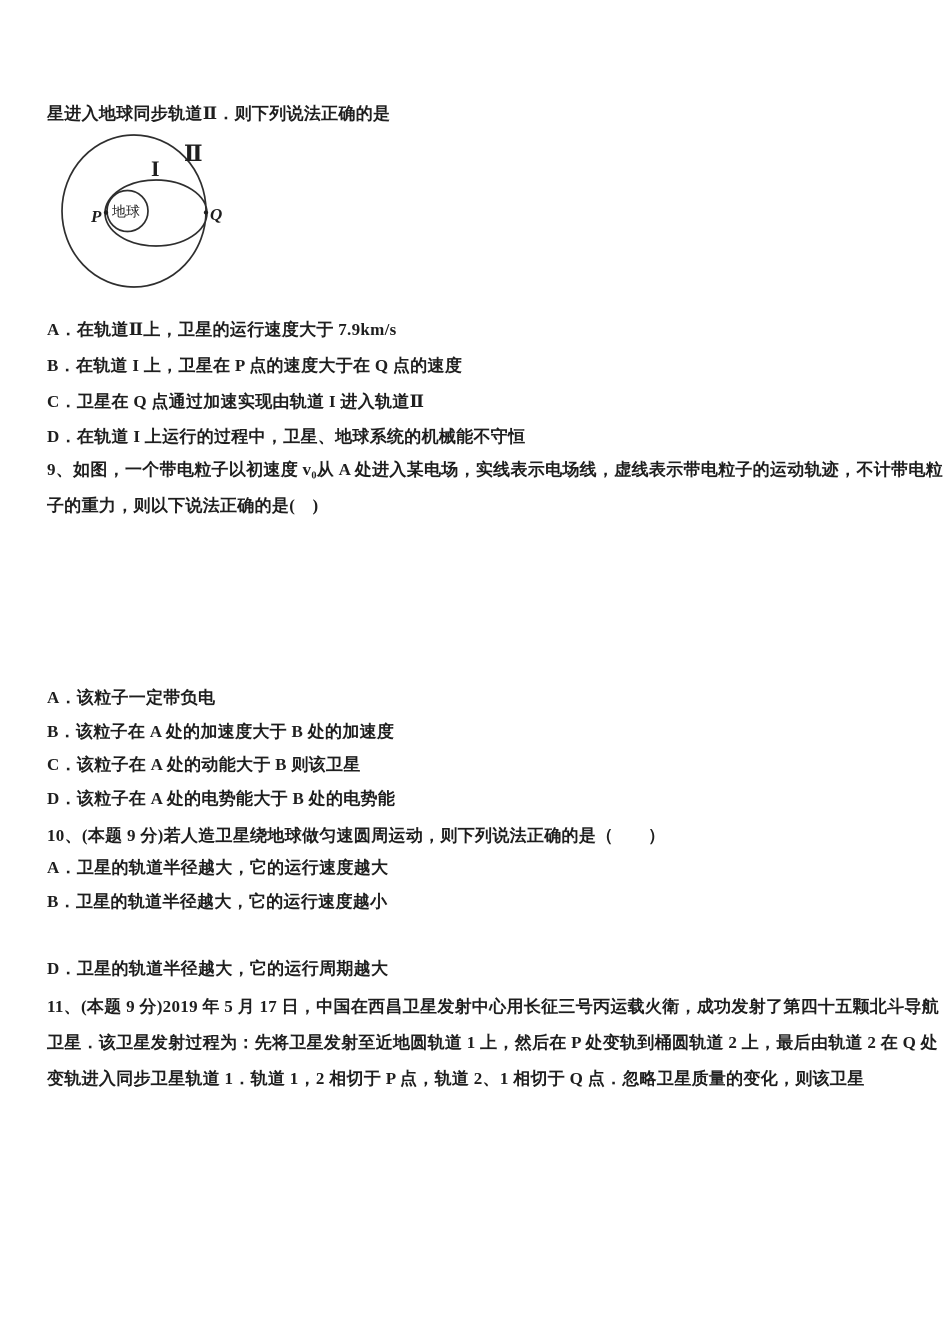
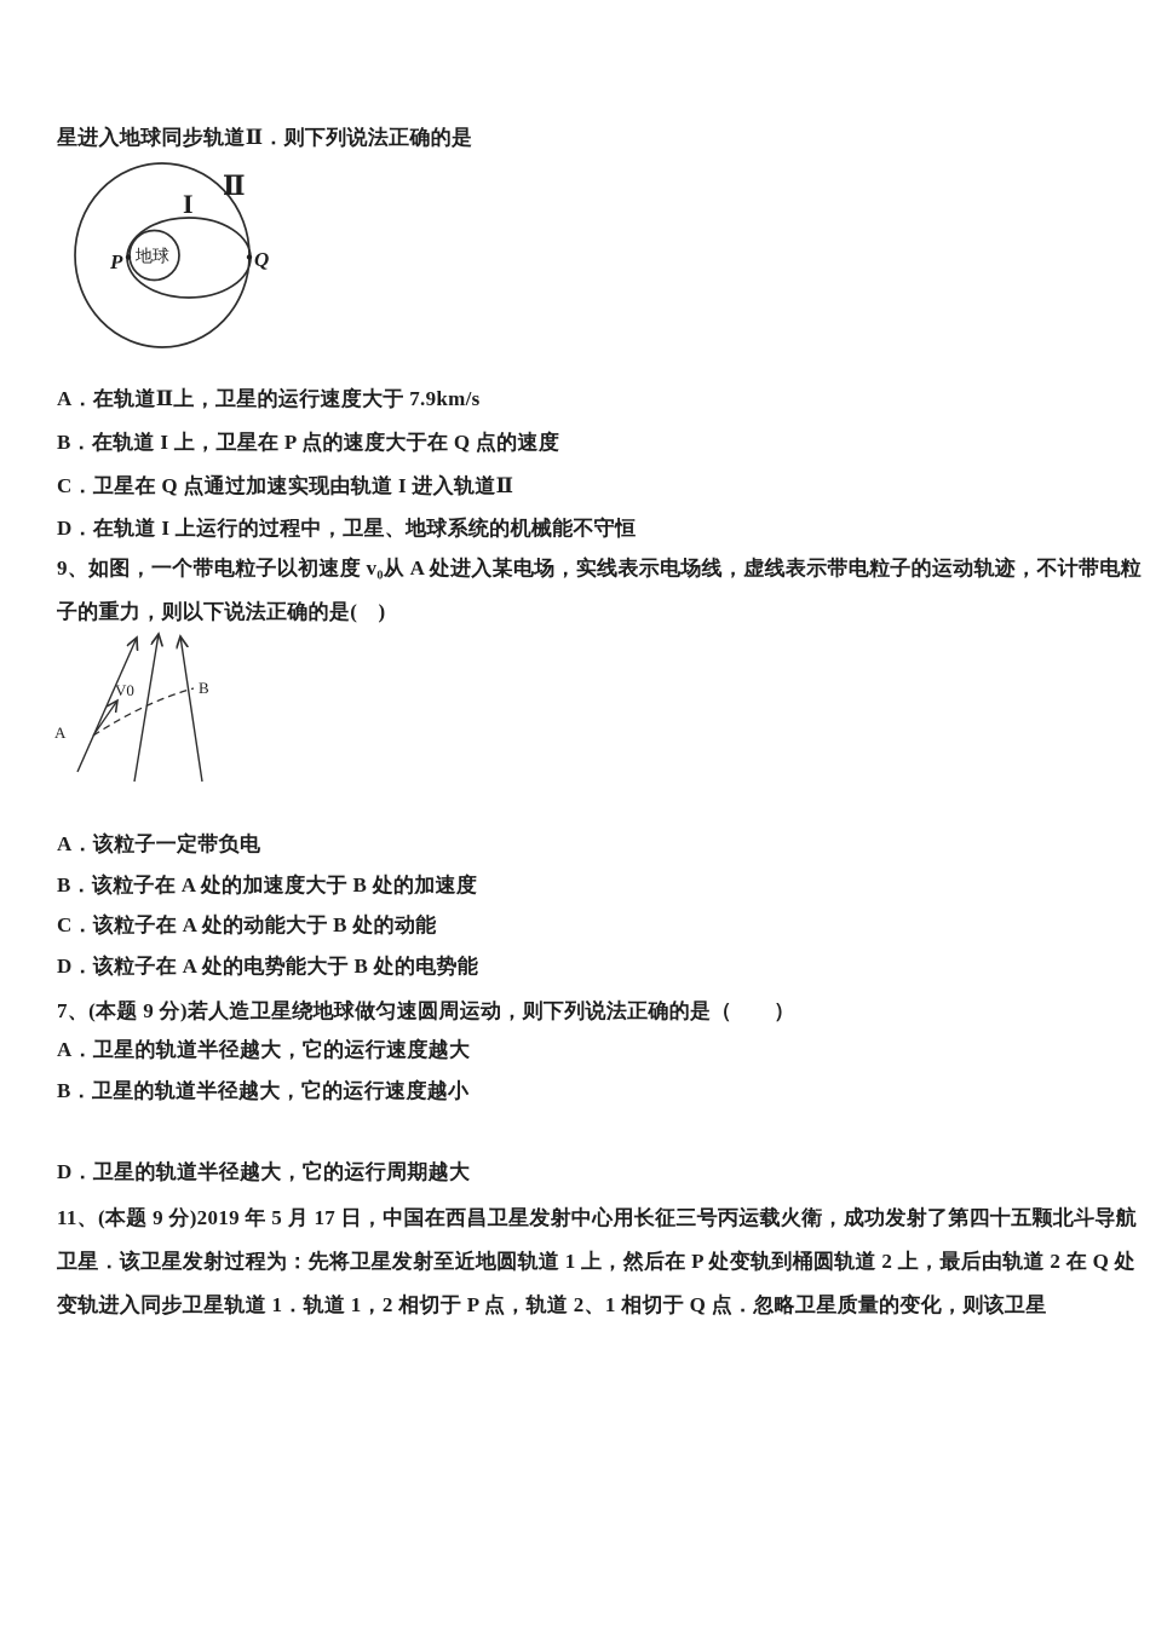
  星进入地球同步轨道Ⅱ．则下列说法正确的是
  地球
  Ⅱ
  I
  P
  Q
  A．在轨道Ⅱ上，卫星的运行速度大于 7.9km/s
  B．在轨道 I 上，卫星在 P 点的速度大于在 Q 点的速度
  C．卫星在 Q 点通过加速实现由轨道 I 进入轨道Ⅱ
  D．在轨道 I 上运行的过程中，卫星、地球系统的机械能不守恒
  9、如图，一个带电粒子以初速度 v₀从 A 处进入某电场，实线表示电场线，虚线表示带电粒子的运动轨迹，不计带电粒
  子的重力，则以下说法正确的是( )
+ V0
+ A
+ B
  A．该粒子一定带负电
  B．该粒子在 A 处的加速度大于 B 处的加速度
- C．该粒子在 A 处的动能大于 B 则该卫星
+ C．该粒子在 A 处的动能大于 B 处的动能
  D．该粒子在 A 处的电势能大于 B 处的电势能
- 10、(本题 9 分)若人造卫星绕地球做匀速圆周运动，则下列说法正确的是（ ）
+ 7、(本题 9 分)若人造卫星绕地球做匀速圆周运动，则下列说法正确的是（ ）
  A．卫星的轨道半径越大，它的运行速度越大
  B．卫星的轨道半径越大，它的运行速度越小
  D．卫星的轨道半径越大，它的运行周期越大
  11、(本题 9 分)2019 年 5 月 17 日，中国在西昌卫星发射中心用长征三号丙运载火衛，成功发射了第四十五颗北斗导航
  卫星．该卫星发射过程为：先将卫星发射至近地圆轨道 1 上，然后在 P 处变轨到桶圆轨道 2 上，最后由轨道 2 在 Q 处
  变轨进入同步卫星轨道 1．轨道 1，2 相切于 P 点，轨道 2、1 相切于 Q 点．忽略卫星质量的变化，则该卫星
